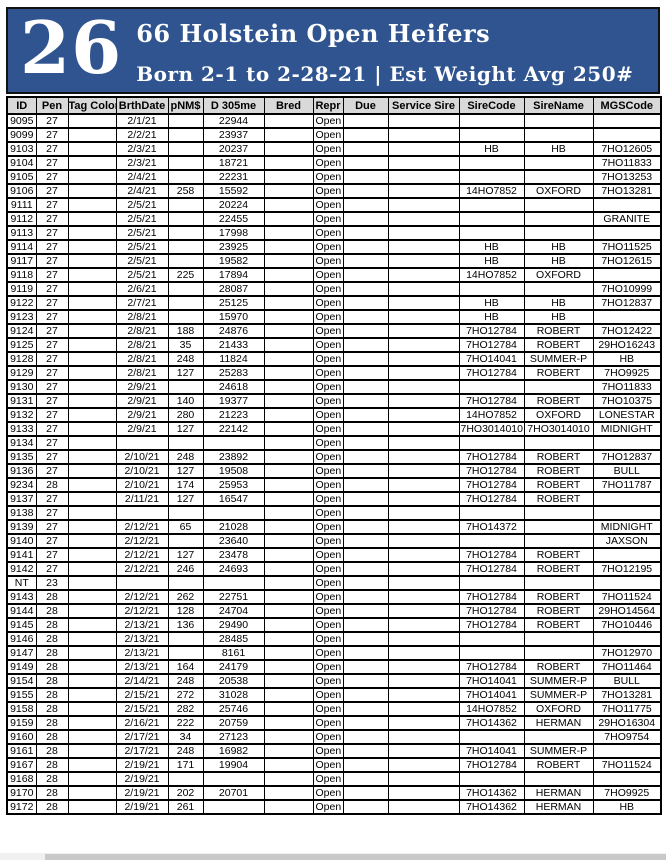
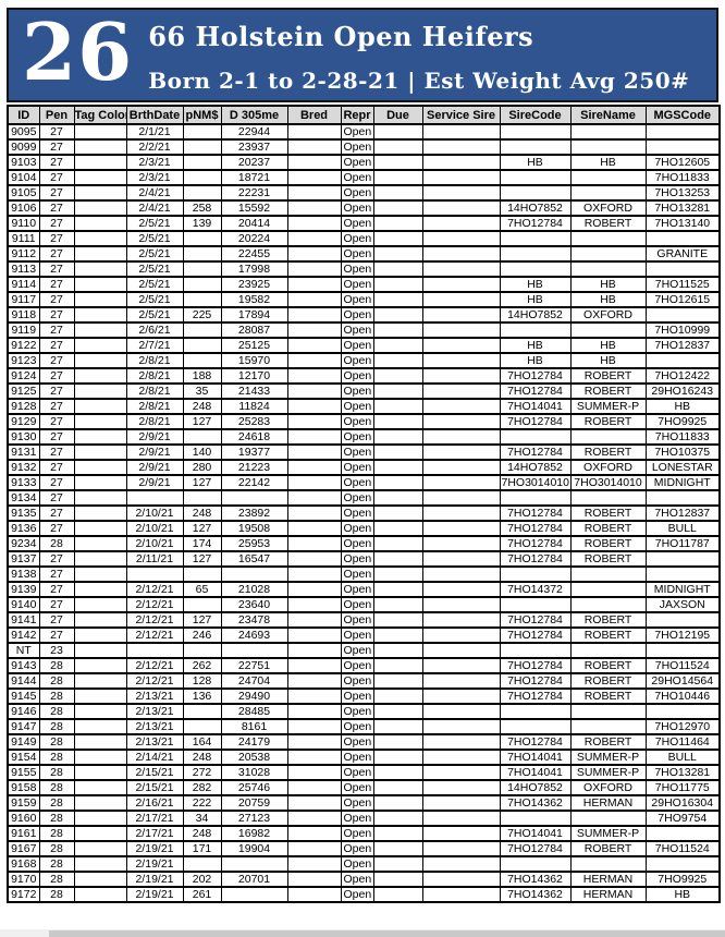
  26
  66 Holstein Open Heifers
  Born 2-1 to 2-28-21 | Est Weight Avg 250#
  ID	Pen	Tag Colo	BrthDate	pNM$	D 305me	Bred	Repr	Due	Service Sire	SireCode	SireName	MGSCode
  9095	27		2/1/21		22944		Open
  9099	27		2/2/21		23937		Open
  9103	27		2/3/21		20237		Open			HB	HB	7HO12605
  9104	27		2/3/21		18721		Open					7HO11833
  9105	27		2/4/21		22231		Open					7HO13253
  9106	27		2/4/21	258	15592		Open			14HO7852	OXFORD	7HO13281
+ 9110	27		2/5/21	139	20414		Open			7HO12784	ROBERT	7HO13140
  9111	27		2/5/21		20224		Open
  9112	27		2/5/21		22455		Open					GRANITE
  9113	27		2/5/21		17998		Open
  9114	27		2/5/21		23925		Open			HB	HB	7HO11525
  9117	27		2/5/21		19582		Open			HB	HB	7HO12615
  9118	27		2/5/21	225	17894		Open			14HO7852	OXFORD
  9119	27		2/6/21		28087		Open					7HO10999
  9122	27		2/7/21		25125		Open			HB	HB	7HO12837
  9123	27		2/8/21		15970		Open			HB	HB
- 9124	27		2/8/21	188	24876		Open			7HO12784	ROBERT	7HO12422
+ 9124	27		2/8/21	188	12170		Open			7HO12784	ROBERT	7HO12422
  9125	27		2/8/21	35	21433		Open			7HO12784	ROBERT	29HO16243
  9128	27		2/8/21	248	11824		Open			7HO14041	SUMMER-P	HB
  9129	27		2/8/21	127	25283		Open			7HO12784	ROBERT	7HO9925
  9130	27		2/9/21		24618		Open					7HO11833
  9131	27		2/9/21	140	19377		Open			7HO12784	ROBERT	7HO10375
  9132	27		2/9/21	280	21223		Open			14HO7852	OXFORD	LONESTAR
  9133	27		2/9/21	127	22142		Open			7HO3014010	7HO3014010	MIDNIGHT
  9134	27						Open
  9135	27		2/10/21	248	23892		Open			7HO12784	ROBERT	7HO12837
  9136	27		2/10/21	127	19508		Open			7HO12784	ROBERT	BULL
  9234	28		2/10/21	174	25953		Open			7HO12784	ROBERT	7HO11787
  9137	27		2/11/21	127	16547		Open			7HO12784	ROBERT
  9138	27						Open
  9139	27		2/12/21	65	21028		Open			7HO14372		MIDNIGHT
  9140	27		2/12/21		23640		Open					JAXSON
  9141	27		2/12/21	127	23478		Open			7HO12784	ROBERT
  9142	27		2/12/21	246	24693		Open			7HO12784	ROBERT	7HO12195
  NT	23						Open
  9143	28		2/12/21	262	22751		Open			7HO12784	ROBERT	7HO11524
  9144	28		2/12/21	128	24704		Open			7HO12784	ROBERT	29HO14564
  9145	28		2/13/21	136	29490		Open			7HO12784	ROBERT	7HO10446
  9146	28		2/13/21		28485		Open
  9147	28		2/13/21		8161		Open					7HO12970
  9149	28		2/13/21	164	24179		Open			7HO12784	ROBERT	7HO11464
  9154	28		2/14/21	248	20538		Open			7HO14041	SUMMER-P	BULL
  9155	28		2/15/21	272	31028		Open			7HO14041	SUMMER-P	7HO13281
  9158	28		2/15/21	282	25746		Open			14HO7852	OXFORD	7HO11775
  9159	28		2/16/21	222	20759		Open			7HO14362	HERMAN	29HO16304
  9160	28		2/17/21	34	27123		Open					7HO9754
  9161	28		2/17/21	248	16982		Open			7HO14041	SUMMER-P
  9167	28		2/19/21	171	19904		Open			7HO12784	ROBERT	7HO11524
  9168	28		2/19/21				Open
  9170	28		2/19/21	202	20701		Open			7HO14362	HERMAN	7HO9925
  9172	28		2/19/21	261			Open			7HO14362	HERMAN	HB
